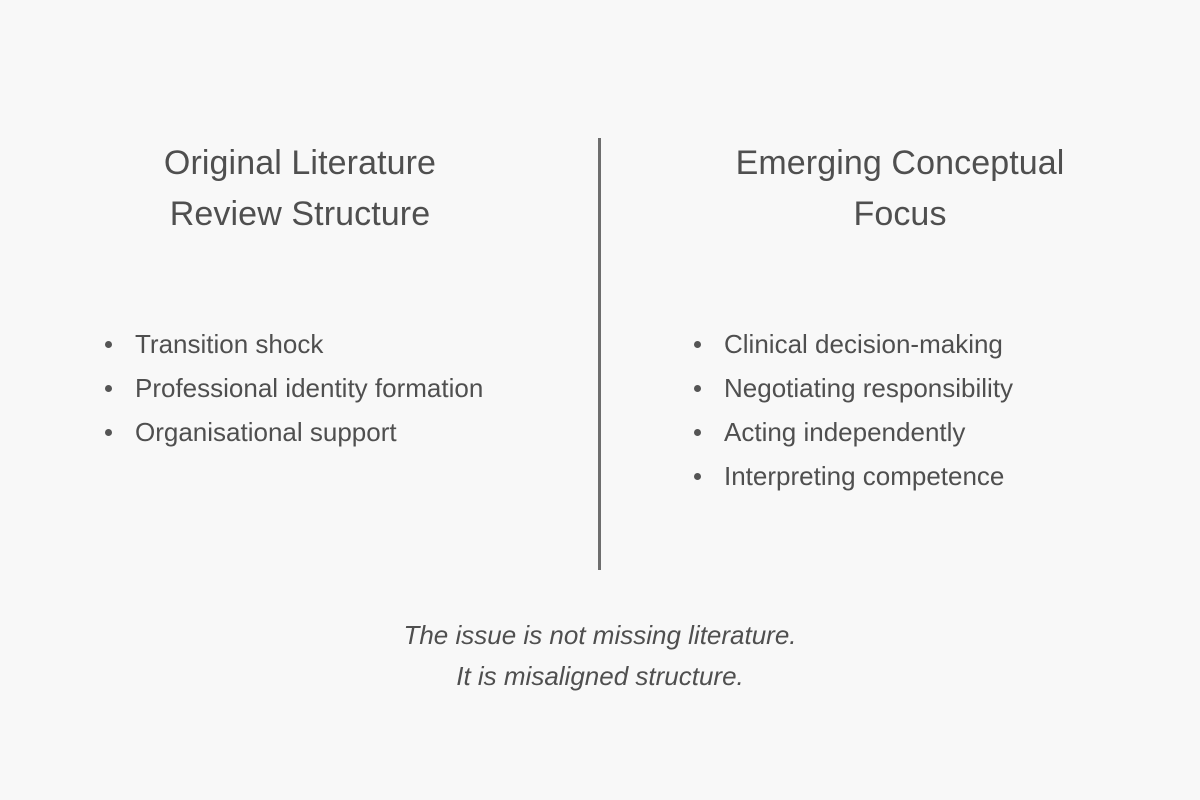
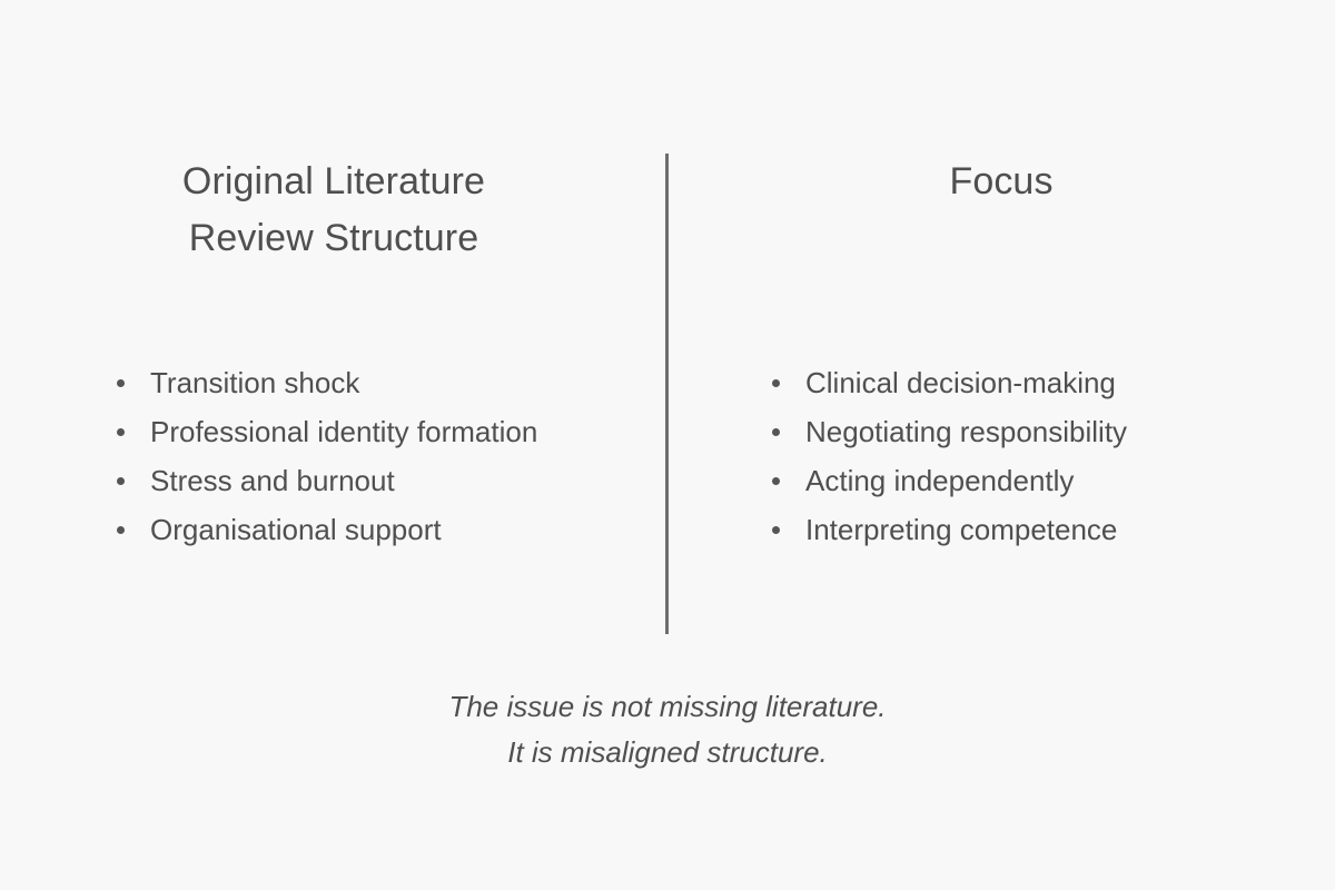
  Original Literature
  Review Structure
  Transition shock
  Professional identity formation
+ Stress and burnout
  Organisational support
- Emerging Conceptual
  Focus
  Clinical decision-making
  Negotiating responsibility
  Acting independently
  Interpreting competence
  The issue is not missing literature.
  It is misaligned structure.
